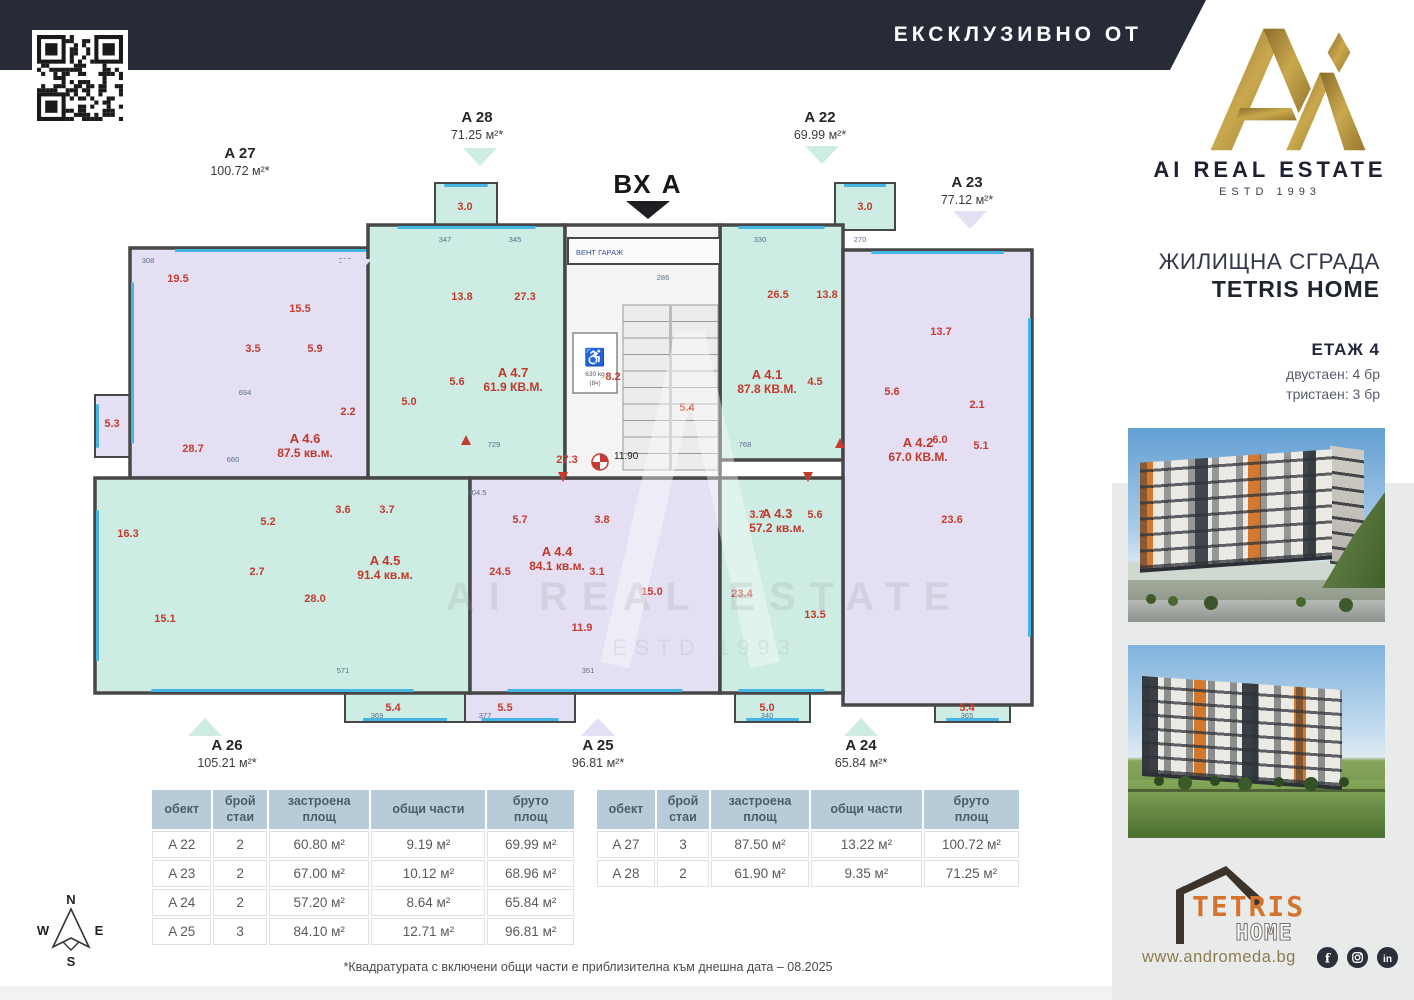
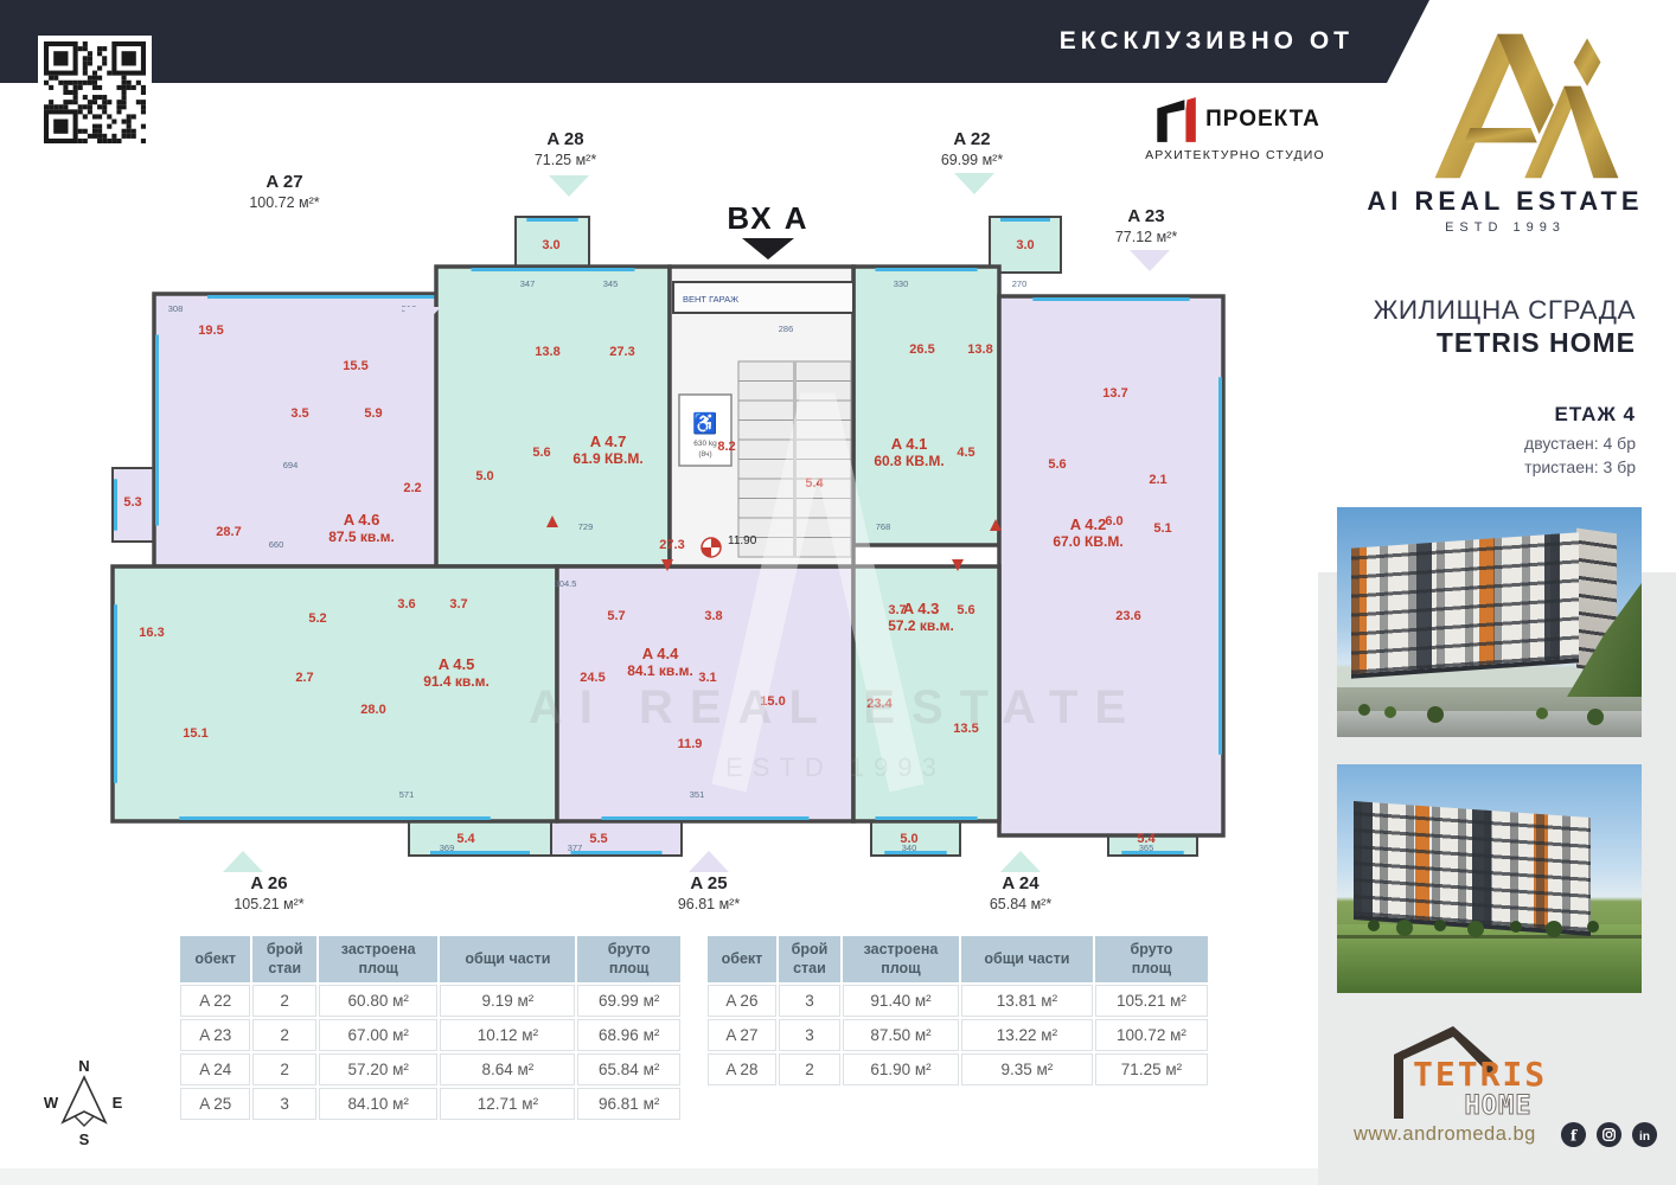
  ЕКСКЛУЗИВНО ОТ
+ ПРОЕКТА
+ АРХИТЕКТУРНО СТУДИО
  ВЕНТ ГАРАЖ
  ♿
  A 4.6
  87.5 кв.м.
  A 4.7
  61.9 КВ.М.
  A 4.1
- 87.8 КВ.М.
+ 60.8 КВ.М.
  A 4.2
  67.0 КВ.М.
  A 4.5
  91.4 кв.м.
  A 4.4
  84.1 кв.м.
  A 4.3
  57.2 кв.м.
  19.5
  15.5
  3.5
  5.9
  28.7
  2.2
  5.3
  13.8
  27.3
  5.6
  5.0
  8.2
  5.4
  26.5
  13.8
  4.5
  3.0
  3.0
  13.7
  2.1
  6.0
  5.1
  23.6
  5.6
  16.3
  15.1
  28.0
  5.2
  2.7
  3.6
  3.7
  24.5
  5.7
  3.8
  3.1
  15.0
  11.9
  23.4
  13.5
  3.7
  5.6
  27.3
  5.4
  5.5
  5.0
  5.4
  308
  347
  345
  286
  330
  270
  729
  768
  694
  660
  304.5
  571
  351
  369
  377
  340
  365
  11.90
  A 27
  100.72 м²*
  A 28
  71.25 м²*
  A 22
  69.99 м²*
  A 23
  77.12 м²*
  A 26
  105.21 м²*
  A 25
  96.81 м²*
  A 24
  65.84 м²*
  ВХ А
  AI REAL ESTATE
  ESTD 1993
  AI REAL ESTATE
  ESTD 1993
  ЖИЛИЩНА СГРАДА
  TETRIS HOME
  ЕТАЖ 4
  двустаен: 4 бр
  тристаен: 3 бр
  TETRIS
  HOME
  www.andromeda.bg
  f
  in
  обект	брой стаи	застроена площ	общи части	бруто площ
  A 22	2	60.80 м²	9.19 м²	69.99 м²
  A 23	2	67.00 м²	10.12 м²	68.96 м²
  A 24	2	57.20 м²	8.64 м²	65.84 м²
  A 25	3	84.10 м²	12.71 м²	96.81 м²
  обект	брой стаи	застроена площ	общи части	бруто площ
+ A 26	3	91.40 м²	13.81 м²	105.21 м²
  A 27	3	87.50 м²	13.22 м²	100.72 м²
  A 28	2	61.90 м²	9.35 м²	71.25 м²
  N
  W
  E
  S
- *Квадратурата с включени общи части е приблизителна към днешна дата – 08.2025
